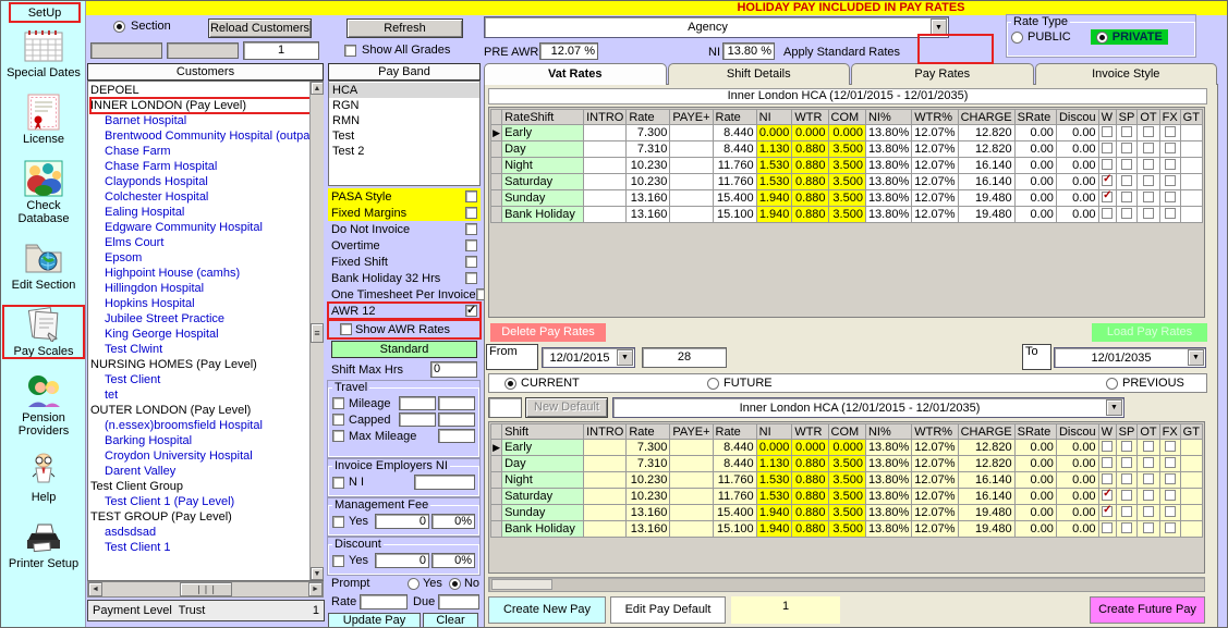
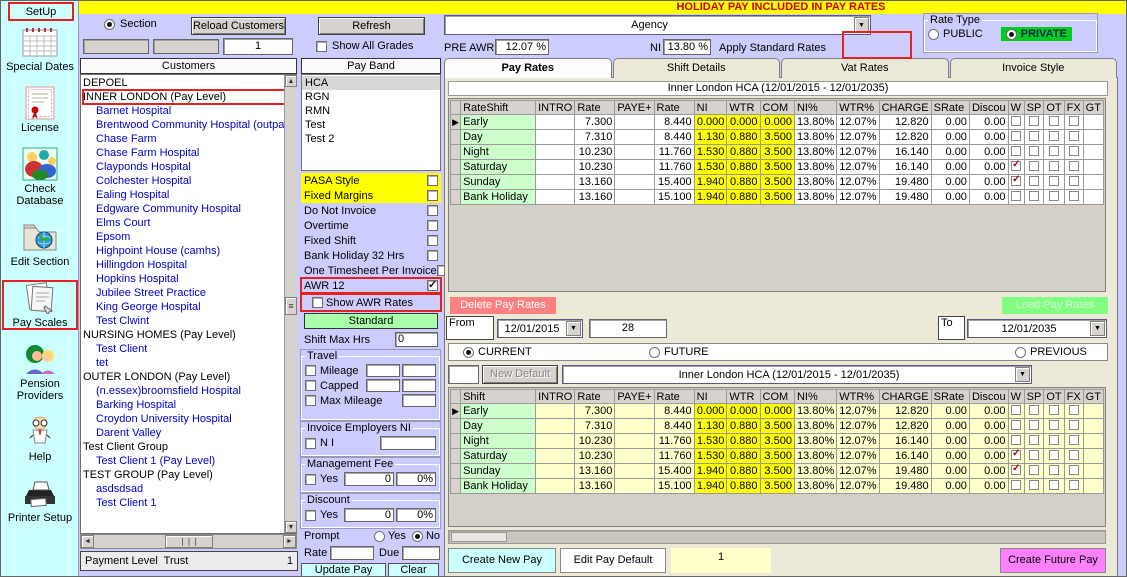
  SetUp
  Special Dates
  License
  Check Database
  Edit Section
  Pay Scales
  Pension Providers
  Help
  Printer Setup
  HOLIDAY PAY INCLUDED IN PAY RATES
  Section
  Reload Customers
  Refresh
  Agency
  Rate Type
  PUBLIC
  PRIVATE
  1
  Show All Grades
  PRE AWR
  12.07 %
  NI
  13.80 %
  Apply Standard Rates
  Customers
  DEPOEL
  INNER LONDON (Pay Level)
  Barnet Hospital
  Brentwood Community Hospital (outpa
  Chase Farm
  Chase Farm Hospital
  Clayponds Hospital
  Colchester Hospital
  Ealing Hospital
  Edgware Community Hospital
  Elms Court
  Epsom
  Highpoint House (camhs)
  Hillingdon Hospital
  Hopkins Hospital
  Jubilee Street Practice
  King George Hospital
  Test Clwint
  NURSING HOMES (Pay Level)
  Test Client
  tet
  OUTER LONDON (Pay Level)
  (n.essex)broomsfield Hospital
  Barking Hospital
  Croydon University Hospital
  Darent Valley
  Test Client Group
  Test Client 1 (Pay Level)
  TEST GROUP (Pay Level)
  asdsdsad
  Test Client 1
  ≡
  ❘❘❘
  Payment Level Trust
  1
  Pay Band
  HCA
  RGN
  RMN
  Test
  Test 2
  PASA Style
  Fixed Margins
  Do Not Invoice
  Overtime
  Fixed Shift
  Bank Holiday 32 Hrs
  One Timesheet Per Invoice
  AWR 12
  Show AWR Rates
  Standard
  Shift Max Hrs
  0
  Travel
  Mileage
  Capped
  Max Mileage
  Invoice Employers NI
  N I
  Management Fee
  Yes
  0
  0%
  Discount
  Yes
  0
  0%
  Prompt
  Yes
  No
  Rate
  Due
  Clear
- Vat Rates
+ Pay Rates
  Shift Details
- Pay Rates
+ Vat Rates
  Invoice Style
  Inner London HCA (12/01/2015 - 12/01/2035)
  	RateShift	INTRO	Rate	PAYE+	Rate	NI	WTR	COM	NI%	WTR%	CHARGE	SRate	Discou	W	SP	OT	FX	GT
  ▶	Early		7.300		8.440	0.000	0.000	0.000	13.80%	12.07%	12.820	0.00	0.00
  	Day		7.310		8.440	1.130	0.880	3.500	13.80%	12.07%	12.820	0.00	0.00
  	Night		10.230		11.760	1.530	0.880	3.500	13.80%	12.07%	16.140	0.00	0.00
  	Saturday		10.230		11.760	1.530	0.880	3.500	13.80%	12.07%	16.140	0.00	0.00
  	Sunday		13.160		15.400	1.940	0.880	3.500	13.80%	12.07%	19.480	0.00	0.00
  	Bank Holiday		13.160		15.100	1.940	0.880	3.500	13.80%	12.07%	19.480	0.00	0.00
  Delete Pay Rates
  Load Pay Rates
  From
  12/01/2015
  28
  To
  12/01/2035
  CURRENT
  FUTURE
  PREVIOUS
  New Default
  Inner London HCA (12/01/2015 - 12/01/2035)
  	Shift	INTRO	Rate	PAYE+	Rate	NI	WTR	COM	NI%	WTR%	CHARGE	SRate	Discou	W	SP	OT	FX	GT
  ▶	Early		7.300		8.440	0.000	0.000	0.000	13.80%	12.07%	12.820	0.00	0.00
  	Day		7.310		8.440	1.130	0.880	3.500	13.80%	12.07%	12.820	0.00	0.00
  	Night		10.230		11.760	1.530	0.880	3.500	13.80%	12.07%	16.140	0.00	0.00
  	Saturday		10.230		11.760	1.530	0.880	3.500	13.80%	12.07%	16.140	0.00	0.00
  	Sunday		13.160		15.400	1.940	0.880	3.500	13.80%	12.07%	19.480	0.00	0.00
  	Bank Holiday		13.160		15.100	1.940	0.880	3.500	13.80%	12.07%	19.480	0.00	0.00
  Create New Pay
  Edit Pay Default
  1
  Create Future Pay
